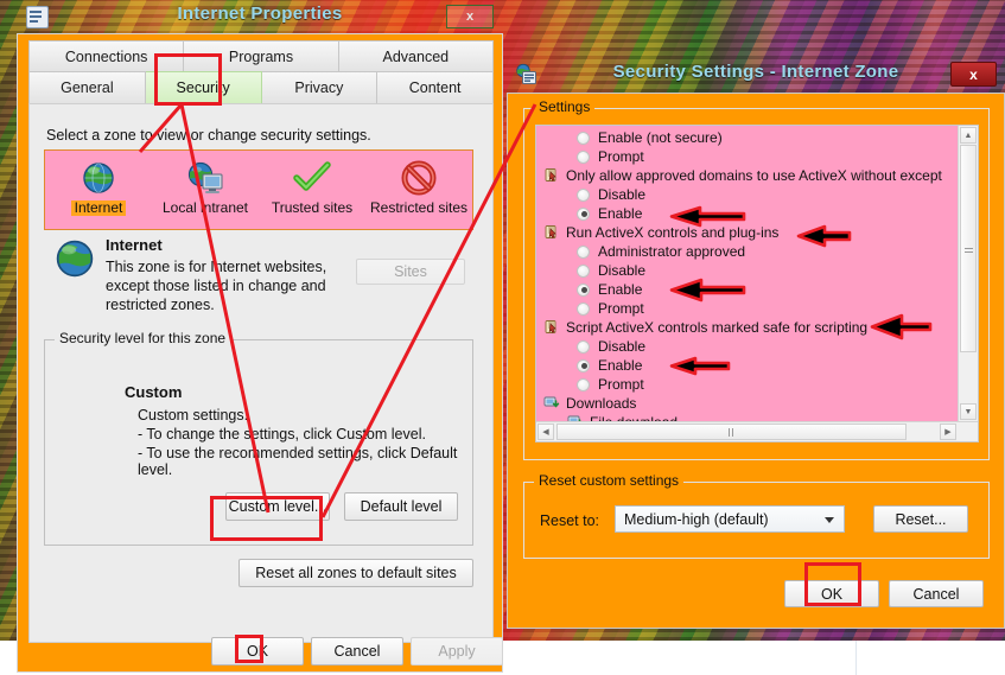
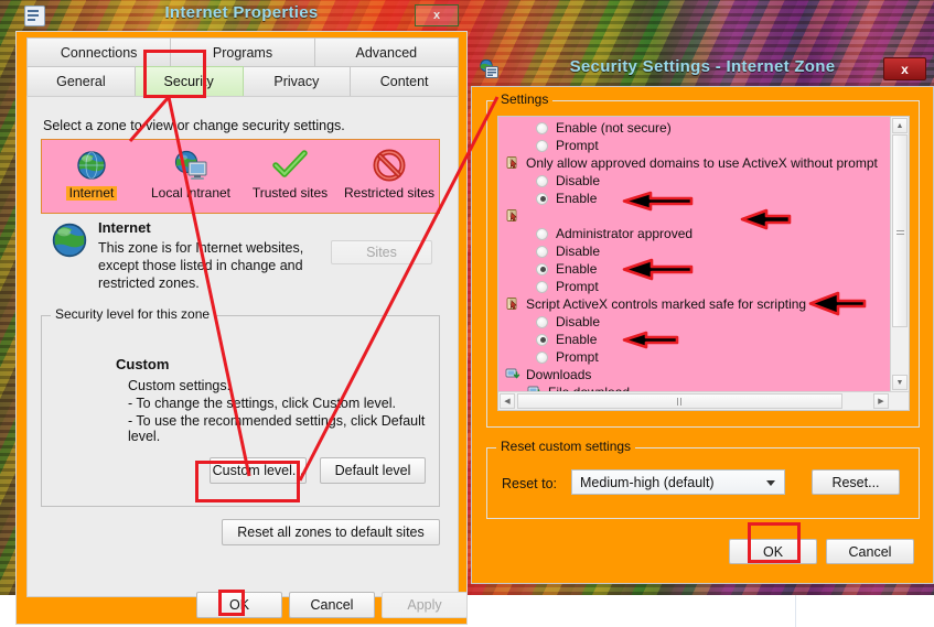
  Internet Properties
  x
  Connections
  Programs
  Advanced
  General
  Security
  Privacy
  Content
  Select a zone to view or change security settings.
  Internet
  Localntranet
  Trusted sites
  Restricted sites
  Internet
  This zone is for Internet websites,
  except those listed in change and
  restricted zones.
  Sites
  Security level for this zone
  Custom
  Custom settings
  - To change the settings, click Cusom level.
  - To use the recomended settins, click Default level.
  Custom level...
  Default level
  Reset all zones to default sites
  OK
  Cancel
  Apply
  Security Settings - Internet Zone
  x
  Settings
  Enable (not secure)
  Prompt
- Only allow approved domains to use ActiveX without except
+ Only allow approved domains to use ActiveX without prompt
  Disable
  Enable
- Run ActiveX controls and plug-ins
  Administrator approved
  Disable
  Enable
  Prompt
  Script ActiveX controls marked safe for scripting
  Disable
  Enable
  Prompt
  Downloads
  Reset custom settings
  Reset to:
  Medium-high (default)
  Reset...
  OK
  Cancel
